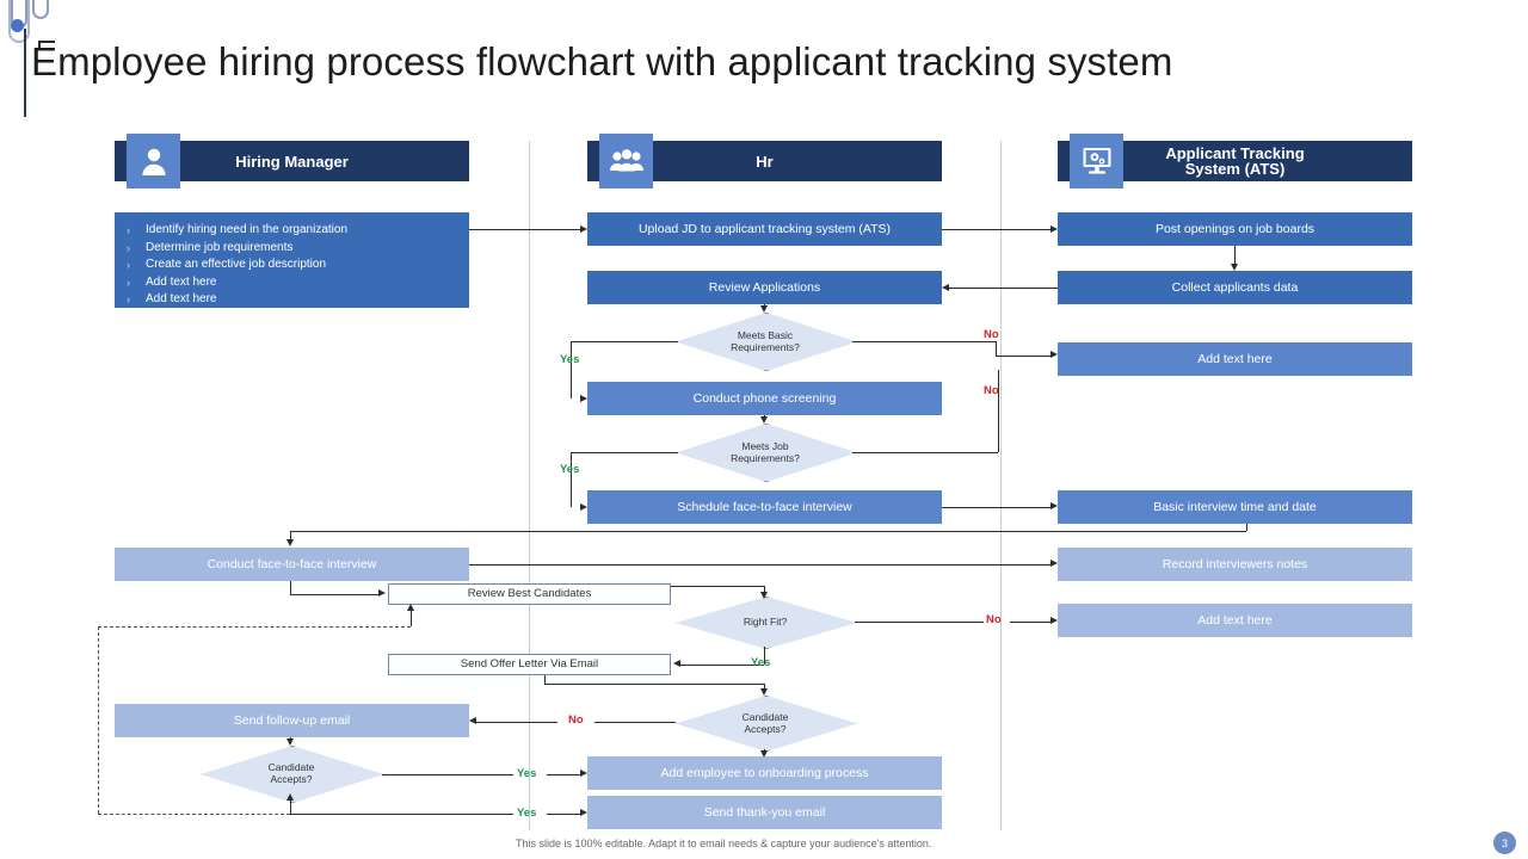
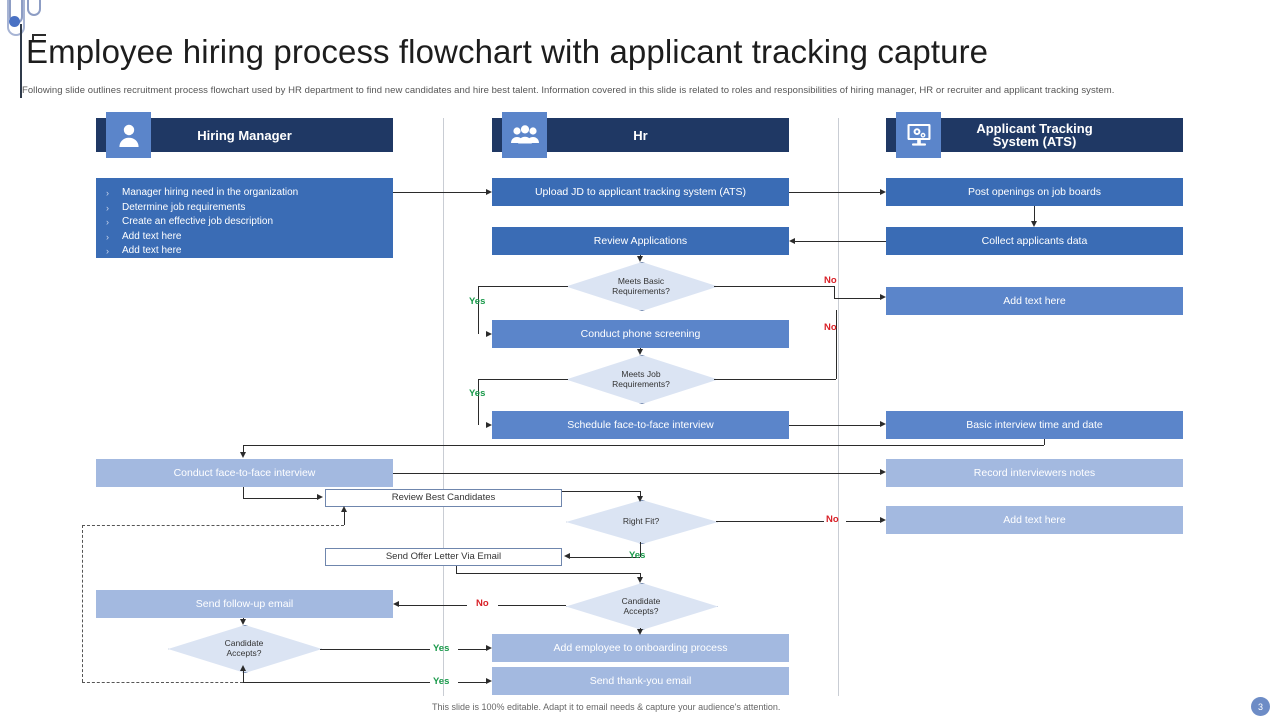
- Employee hiring process flowchart with applicant tracking system
+ Employee hiring process flowchart with applicant tracking capture
+ Following slide outlines recruitment process flowchart used by HR department to find new candidates and hire best talent. Information covered in this slide is related to roles and responsibilities of hiring manager, HR or recruiter and applicant tracking system.
  Hiring Manager
  Hr
  Applicant Tracking
  System (ATS)
  ›
- Identify hiring need in the organization
+ Manager hiring need in the organization
  ›
  Determine job requirements
  ›
  Create an effective job description
  ›
  Add text here
  ›
  Add text here
  Conduct face-to-face interview
  Send follow-up email
  Candidate
  Accepts?
  Upload JD to applicant tracking system (ATS)
  Review Applications
  Meets Basic
  Requirements?
  Conduct phone screening
  Meets Job
  Requirements?
  Schedule face-to-face interview
  Review Best Candidates
  Right Fit?
  Send Offer Letter Via Email
  Candidate
  Accepts?
  Add employee to onboarding process
  Send thank-you email
  Post openings on job boards
  Collect applicants data
  Add text here
  Basic interview time and date
  Record interviewers notes
  Add text here
  Yes
  No
  Yes
  No
  No
  Yes
  No
  Yes
  Yes
  This slide is 100% editable. Adapt it to email needs & capture your audience's attention.
  3
